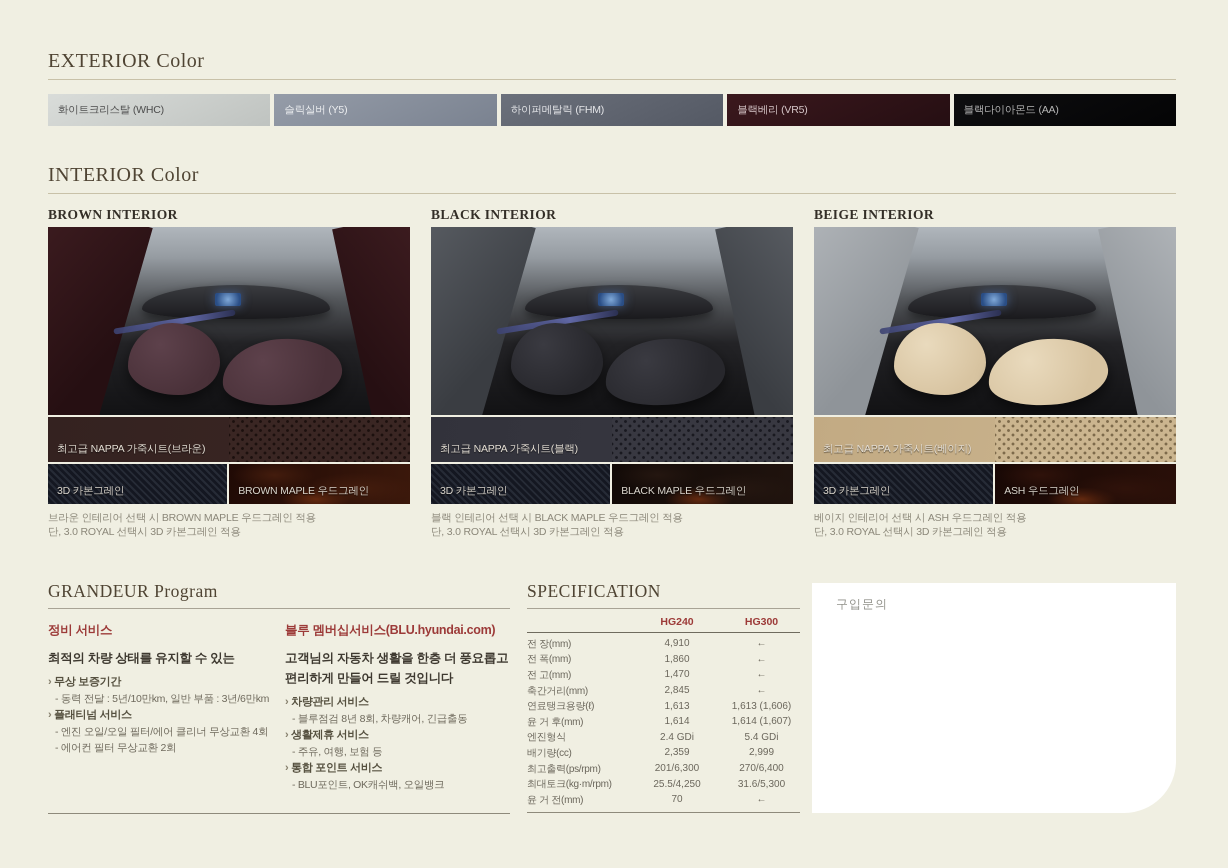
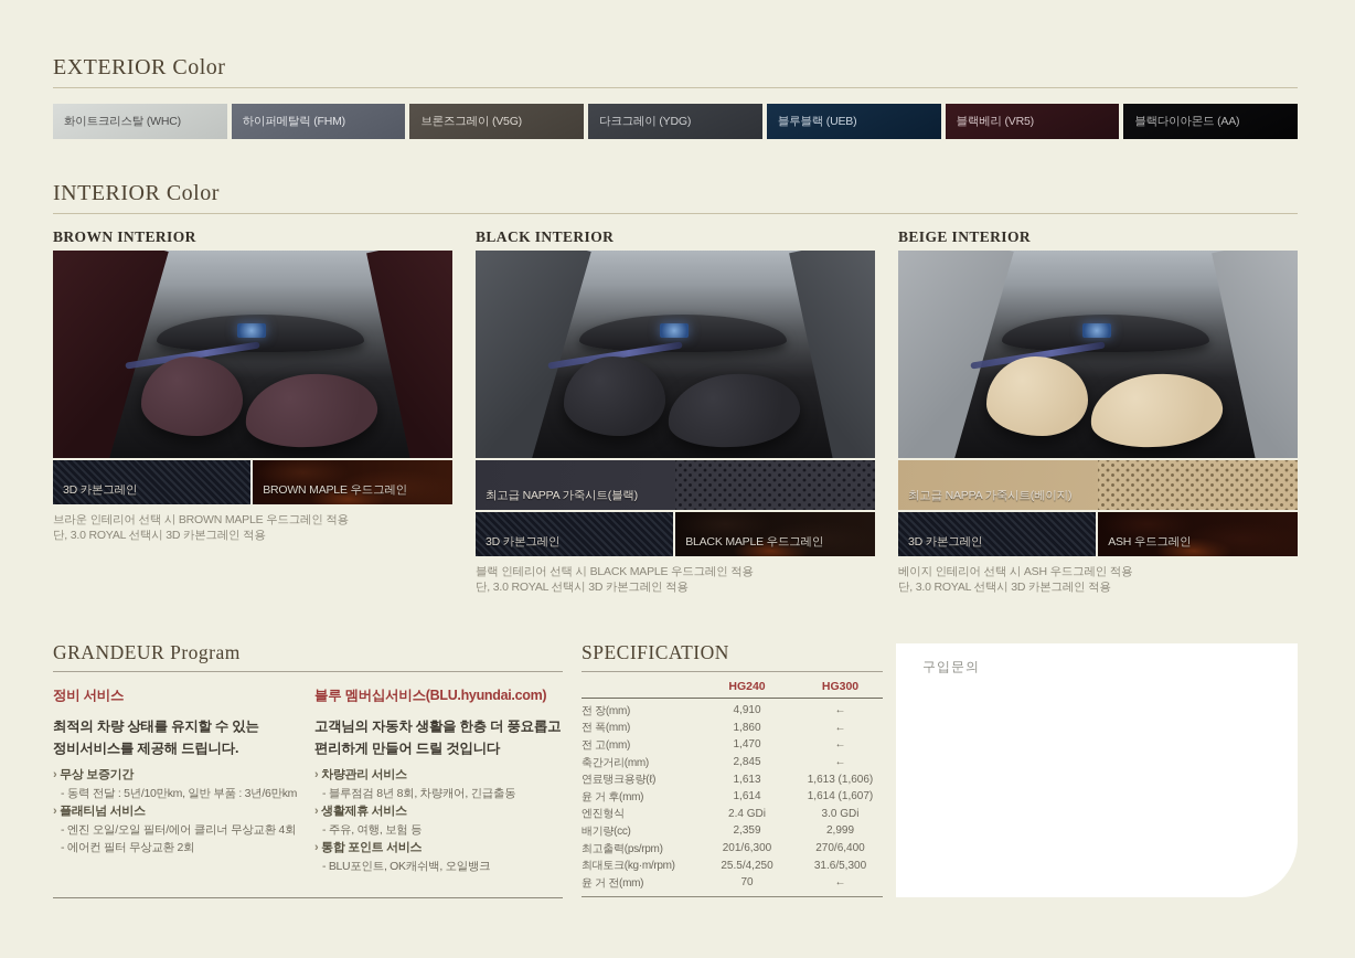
  EXTERIOR Color
  화이트크리스탈 (WHC)
- 슬릭실버 (Y5)
  하이퍼메탈릭 (FHM)
+ 브론즈그레이 (V5G)
+ 다크그레이 (YDG)
+ 블루블랙 (UEB)
  블랙베리 (VR5)
  블랙다이아몬드 (AA)
  INTERIOR Color
  BROWN INTERIOR
- 최고급 NAPPA 가죽시트(브라운)
  3D 카본그레인
  BROWN MAPLE 우드그레인
  브라운 인테리어 선택 시 BROWN MAPLE 우드그레인 적용
  단, 3.0 ROYAL 선택시 3D 카본그레인 적용
  BLACK INTERIOR
  최고급 NAPPA 가죽시트(블랙)
  3D 카본그레인
  BLACK MAPLE 우드그레인
  블랙 인테리어 선택 시 BLACK MAPLE 우드그레인 적용
  단, 3.0 ROYAL 선택시 3D 카본그레인 적용
  BEIGE INTERIOR
  최고급 NAPPA 가죽시트(베이지)
  3D 카본그레인
  ASH 우드그레인
  베이지 인테리어 선택 시 ASH 우드그레인 적용
  단, 3.0 ROYAL 선택시 3D 카본그레인 적용
  GRANDEUR Program
  정비 서비스
  최적의 차량 상태를 유지할 수 있는
+ 정비서비스를 제공해 드립니다.
  무상 보증기간
  - 동력 전달 : 5년/10만km, 일반 부품 : 3년/6만km
  플래티넘 서비스
  - 엔진 오일/오일 필터/에어 클리너 무상교환 4회
  - 에어컨 필터 무상교환 2회
  블루 멤버십서비스(BLU.hyundai.com)
  고객님의 자동차 생활을 한층 더 풍요롭고
  편리하게 만들어 드릴 것입니다
  차량관리 서비스
  - 블루점검 8년 8회, 차량캐어, 긴급출동
  생활제휴 서비스
  - 주유, 여행, 보험 등
  통합 포인트 서비스
  - BLU포인트, OK캐쉬백, 오일뱅크
  SPECIFICATION
  HG240
  HG300
  전 장(mm)
  4,910
  ←
  전 폭(mm)
  1,860
  ←
  전 고(mm)
  1,470
  ←
  축간거리(mm)
  2,845
  ←
  연료탱크용량(ℓ)
  1,613
  1,613 (1,606)
  윤 거 후(mm)
  1,614
  1,614 (1,607)
  엔진형식
  2.4 GDi
- 5.4 GDi
+ 3.0 GDi
  배기량(cc)
  2,359
  2,999
  최고출력(ps/rpm)
  201/6,300
  270/6,400
  최대토크(kg·m/rpm)
  25.5/4,250
  31.6/5,300
  윤 거 전(mm)
  70
  ←
  구입문의
